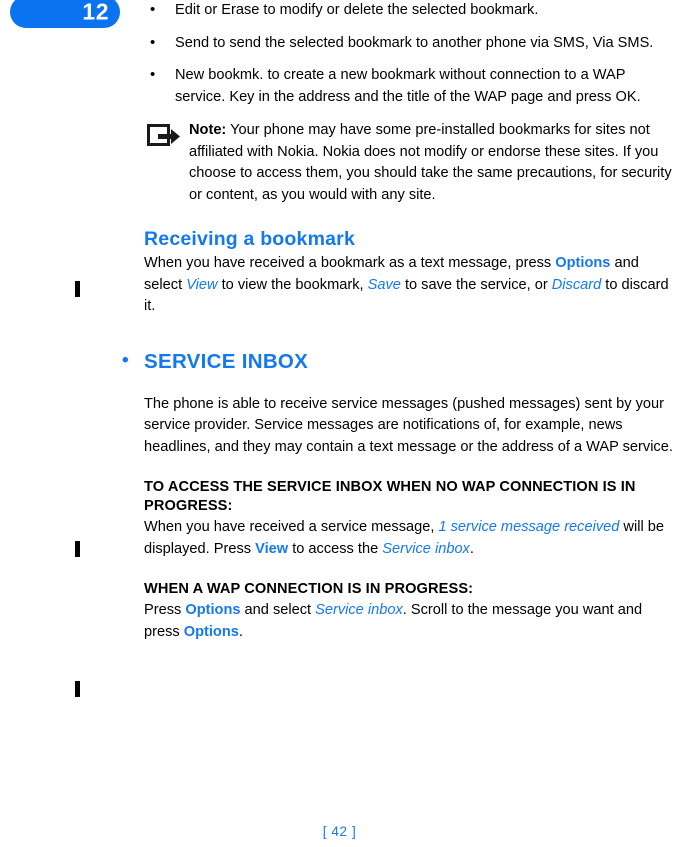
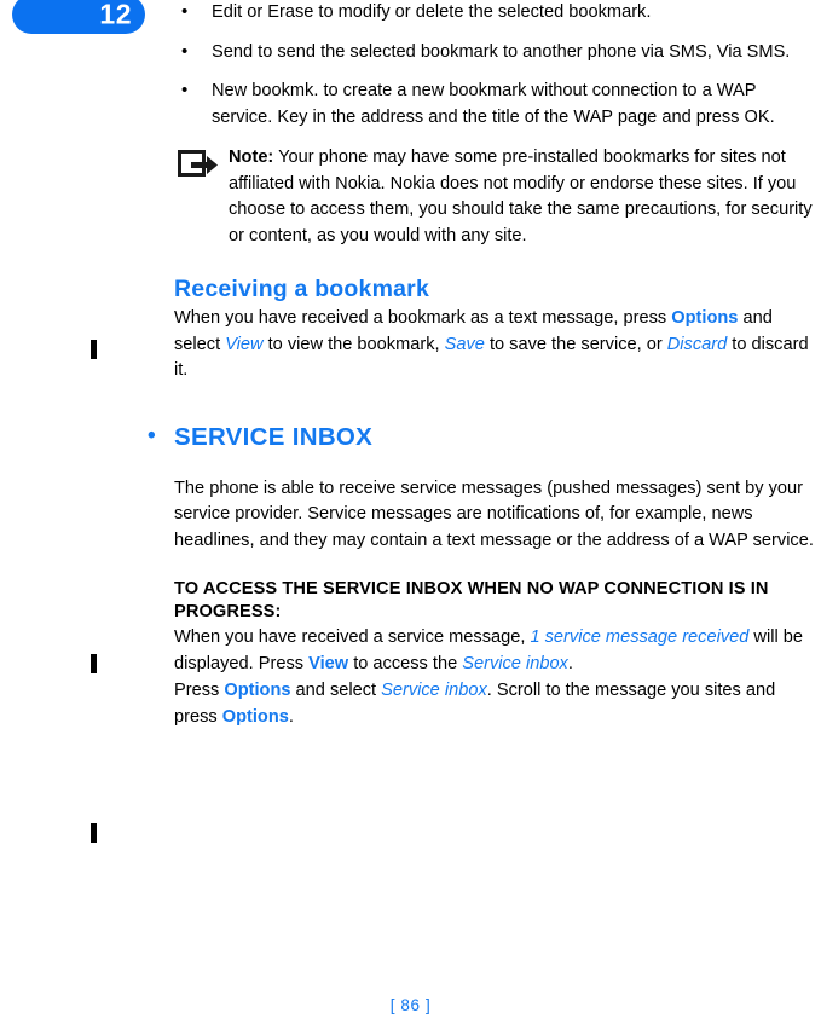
  12
  Edit or Erase to modify or delete the selected bookmark.
  Send to send the selected bookmark to another phone via SMS, Via SMS.
  New bookmk. to create a new bookmark without connection to a WAP service. Key in the address and the title of the WAP page and press OK.
  Note: Your phone may have some pre-installed bookmarks for sites not affiliated with Nokia. Nokia does not modify or endorse these sites. If you choose to access them, you should take the same precautions, for security or content, as you would with any site.
  Receiving a bookmark
  When you have received a bookmark as a text message, press Options and select View to view the bookmark, Save to save the service, or Discard to discard it.
  •
  SERVICE INBOX
  The phone is able to receive service messages (pushed messages) sent by your service provider. Service messages are notifications of, for example, news headlines, and they may contain a text message or the address of a WAP service.
  TO ACCESS THE SERVICE INBOX WHEN NO WAP CONNECTION IS IN PROGRESS:
  When you have received a service message, 1 service message received will be displayed. Press View to access the Service inbox.
- WHEN A WAP CONNECTION IS IN PROGRESS:
- Press Options and select Service inbox. Scroll to the message you want and press Options.
+ Press Options and select Service inbox. Scroll to the message you sites and press Options.
- [ 42 ]
+ [ 86 ]
